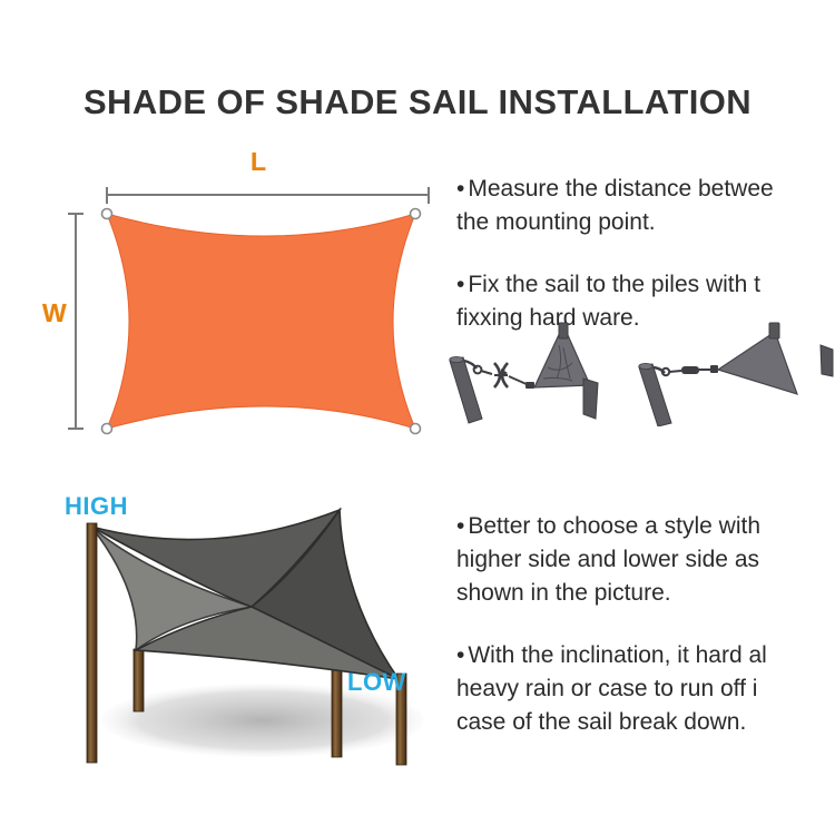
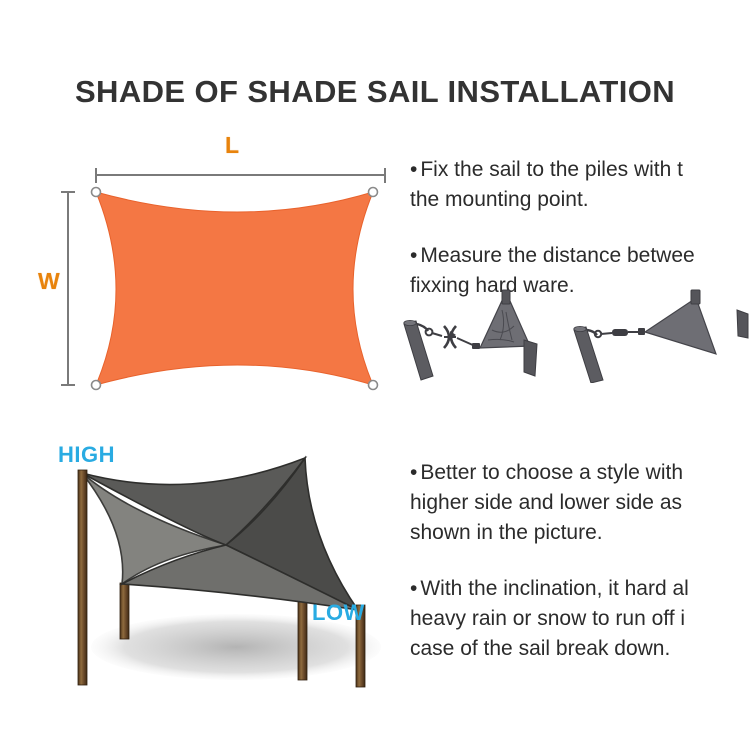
  SHADE OF SHADE SAIL INSTALLATION
  L
  W
- • Measure the distance betwee
+ • Fix the sail to the piles with t
  the mounting point.
- • Fix the sail to the piles with t
+ • Measure the distance betwee
  fixxing hard ware.
  HIGH
  LOW
  • Better to choose a style with
  higher side and lower side as
  shown in the picture.
  • With the inclination, it hard al
- heavy rain or case to run off i
+ heavy rain or snow to run off i
  case of the sail break down.
